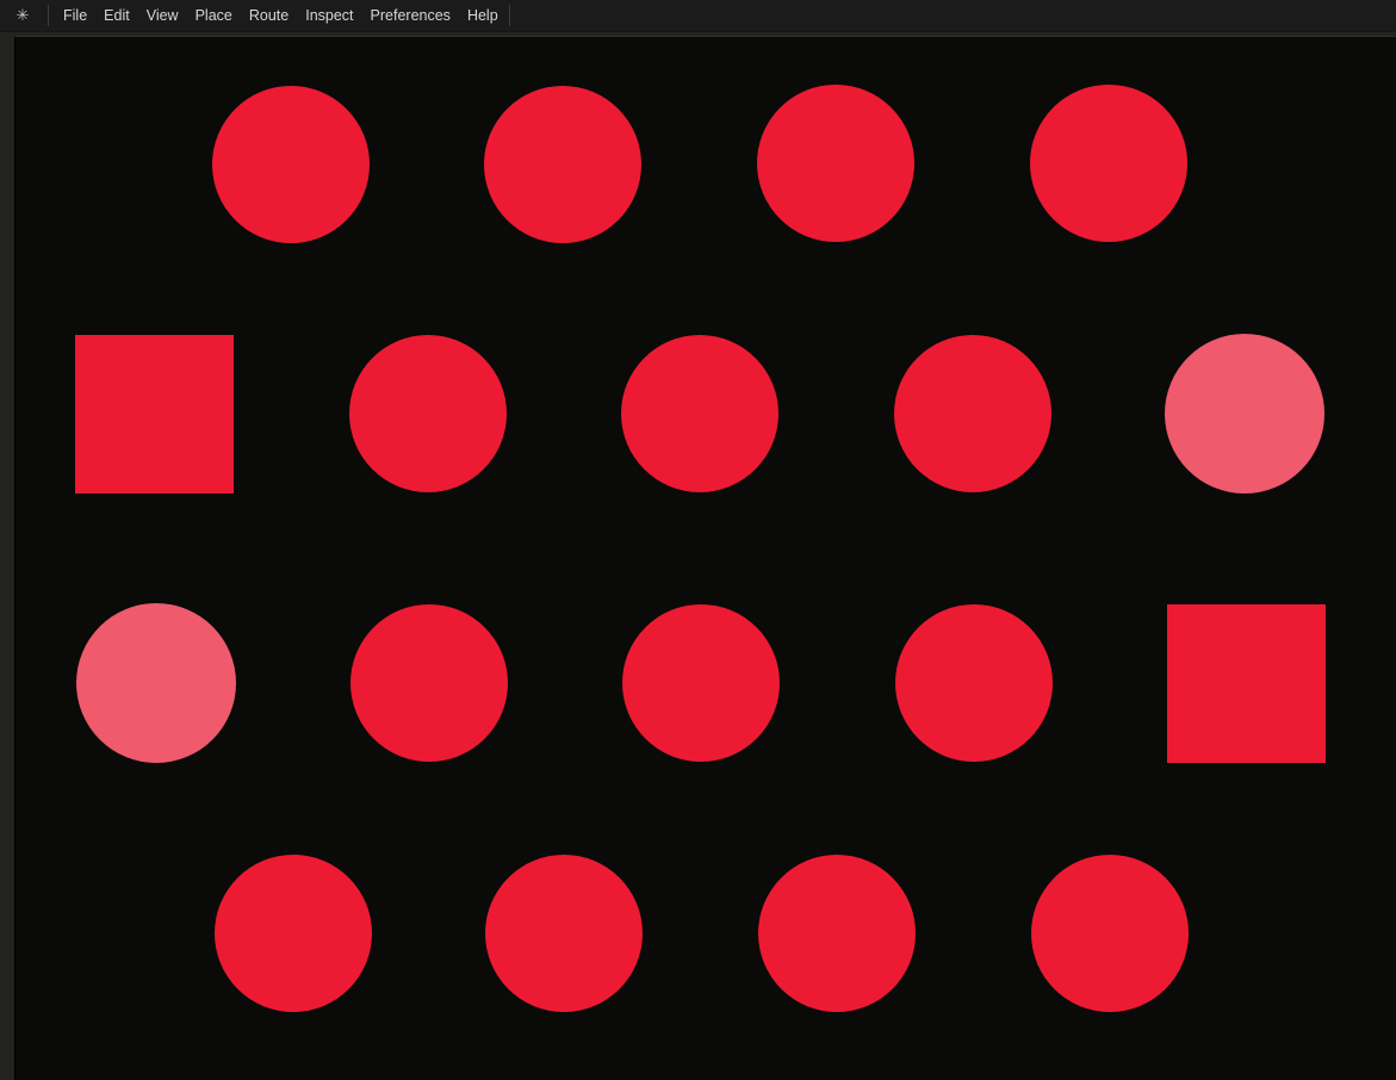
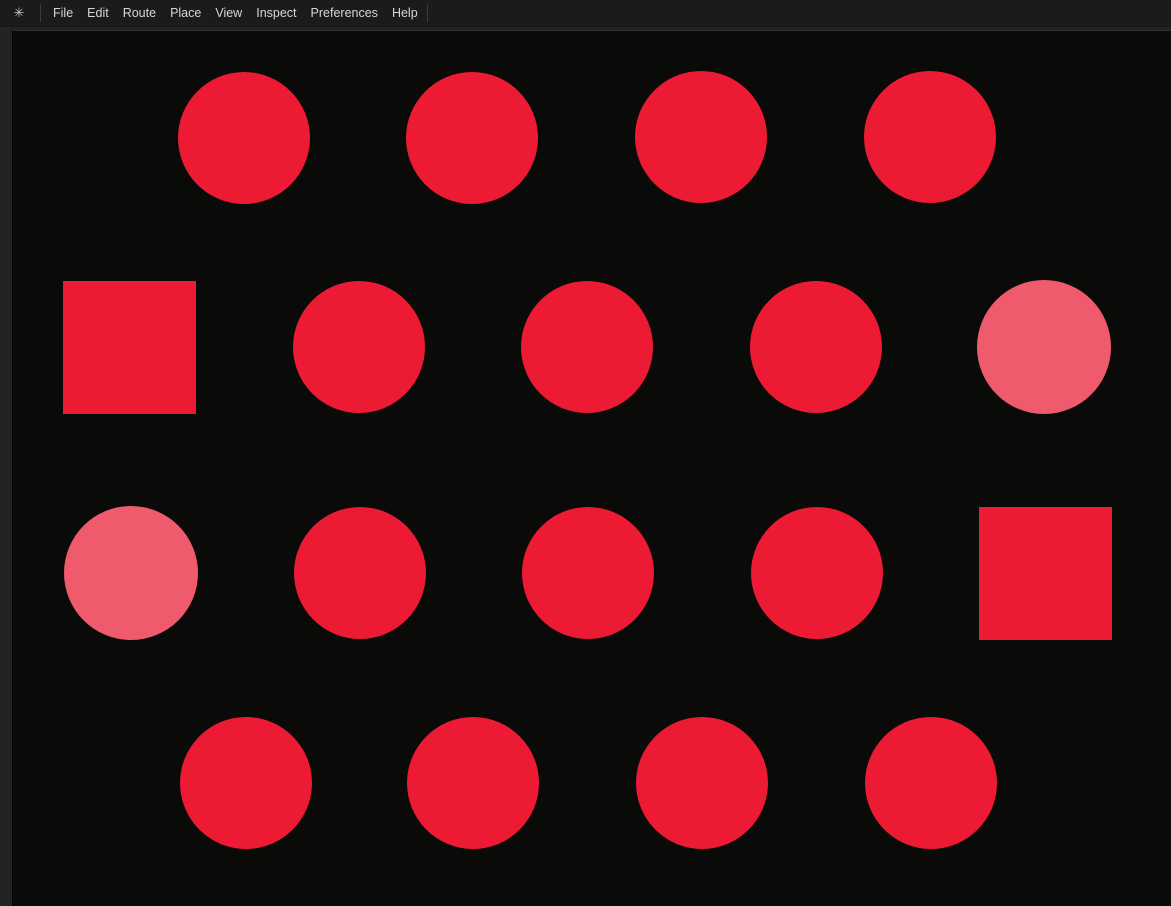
  ✳
  File
  Edit
- View
+ Route
  Place
- Route
+ View
  Inspect
  Preferences
  Help
